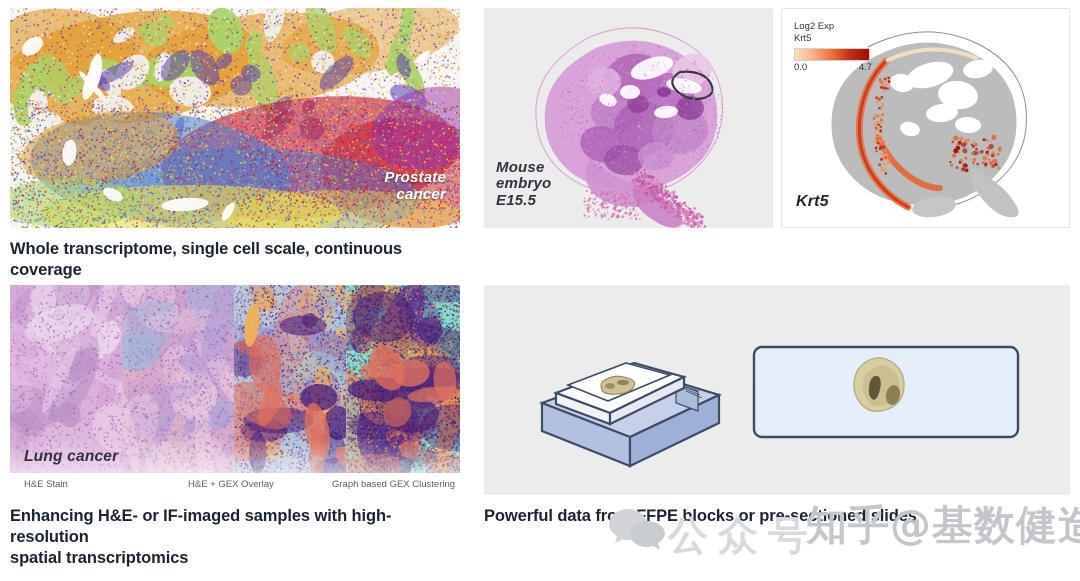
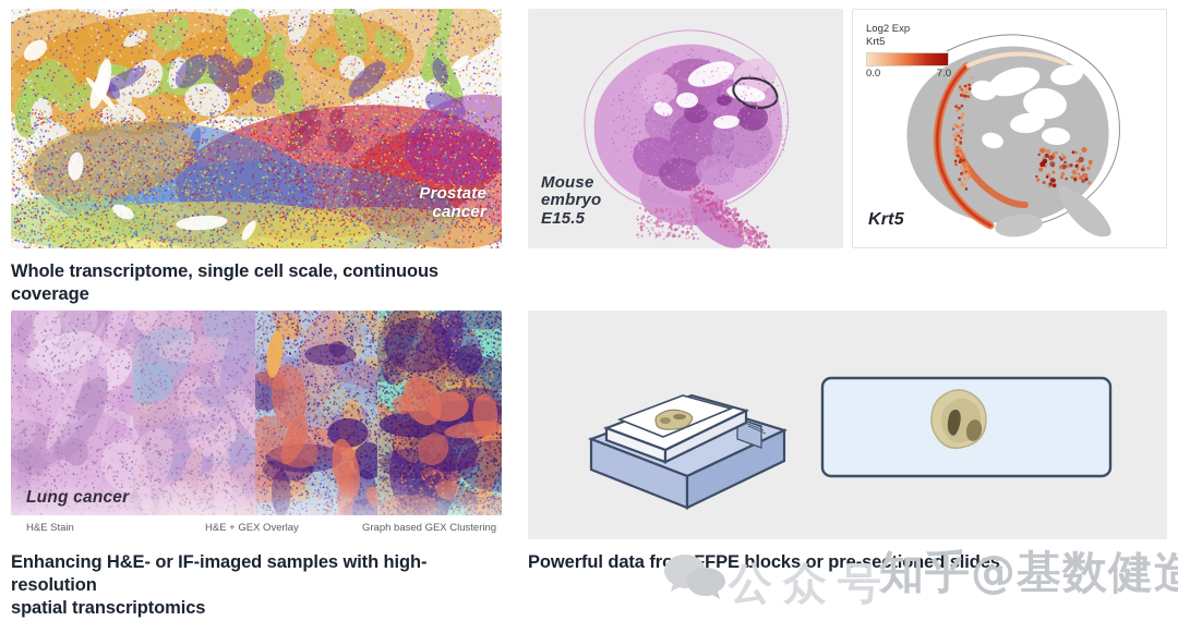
  Prostate
  cancer
  Whole transcriptome, single cell scale, continuous coverage
  Mouse
  embryo
  E15.5
  Log2 Exp
  Krt5
  0.0
- 4.7
+ 7.0
  Krt5
  Lung cancer
  H&E Stain
  H&E + GEX Overlay
  Graph based GEX Clustering
  Enhancing H&E- or IF-imaged samples with high-resolution
  spatial transcriptomics
  Powerful data frFPE blocks or pre-sectioned slides
  公众号
  知乎@基数健造
